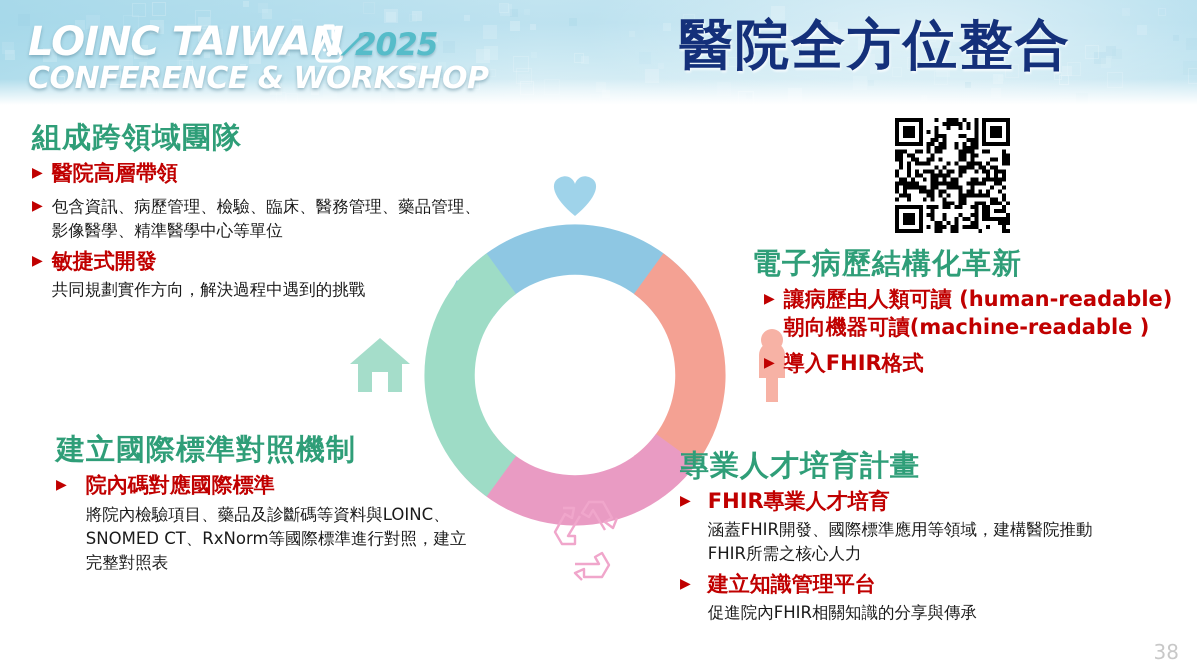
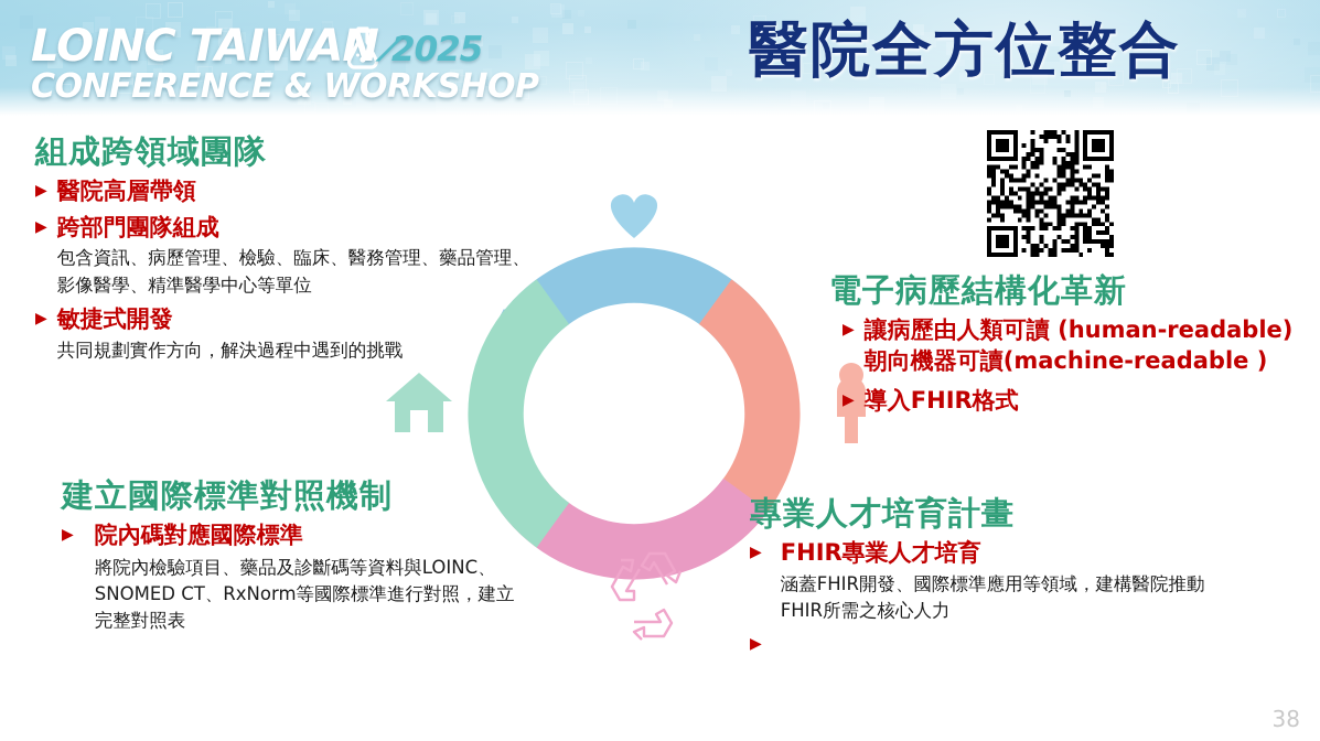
  LOINC TAIWAN
  CONFERENCE & WORKSHOP
  醫院全方位整合
  組成跨領域團隊
  ▶
  醫院高層帶領
  ▶
+ 跨部門團隊組成
  包含資訊、病歷管理、檢驗、臨床、醫務管理、藥品管理、
  影像醫學、精準醫學中心等單位
  ▶
  敏捷式開發
  共同規劃實作方向，解決過程中遇到的挑戰
  電子病歷結構化革新
  ▶
  讓病歷由人類可讀 (human-readable)
  朝向機器可讀(machine-readable )
  ▶
  導入FHIR格式
  建立國際標準對照機制
  ▶
  院內碼對應國際標準
  將院內檢驗項目、藥品及診斷碼等資料與LOINC、
  SNOMED CT、RxNorm等國際標準進行對照，建立
  完整對照表
  專業人才培育計畫
  ▶
  FHIR專業人才培育
  涵蓋FHIR開發、國際標準應用等領域，建構醫院推動
  FHIR所需之核心人力
  ▶
- 建立知識管理平台
- 促進院內FHIR相關知識的分享與傳承
  38
